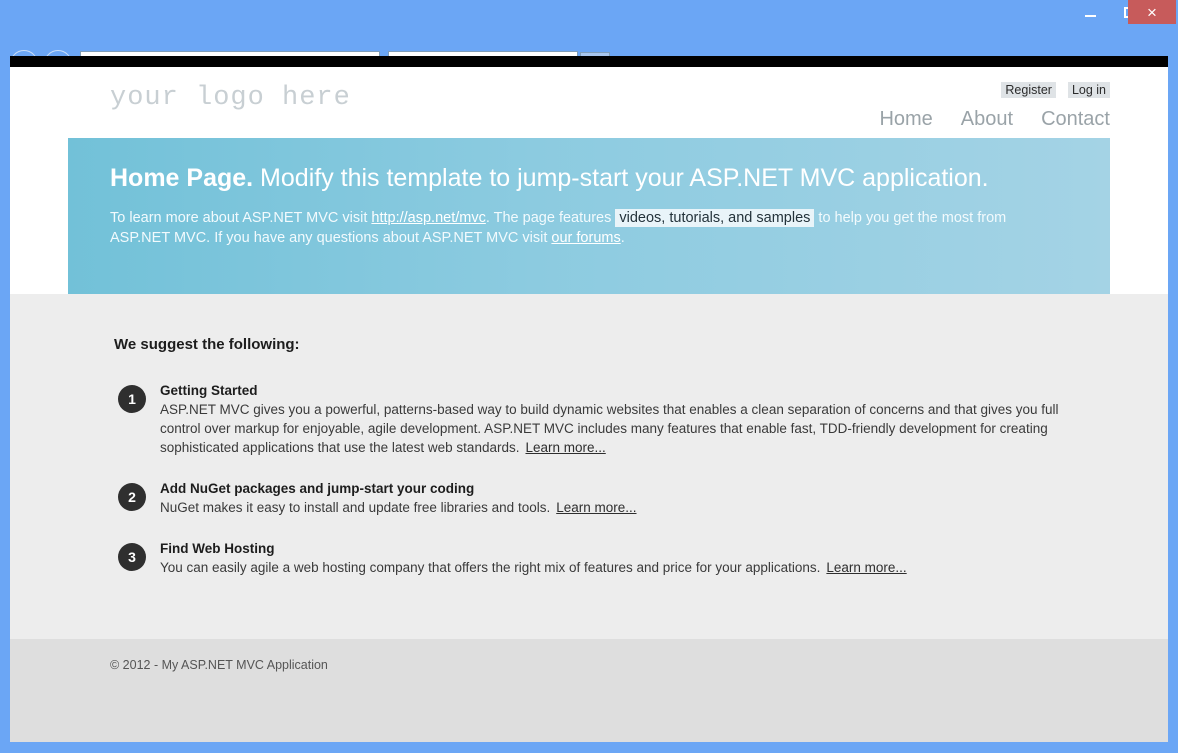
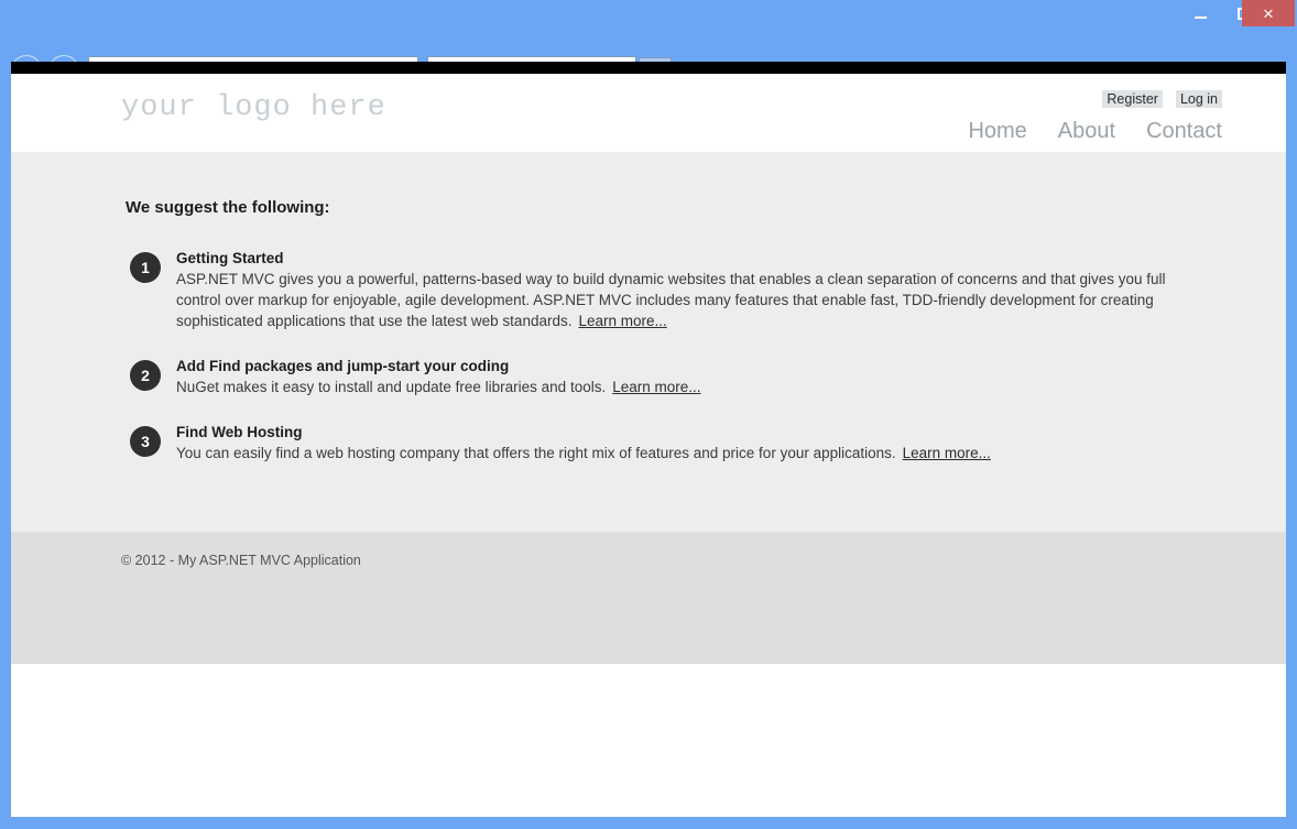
  ×
  your logo here
  Register Log in
  Home About Contact
- Home Page. Modify this template to jump-start your ASP.NET MVC application.
- To learn more about ASP.NET MVC visit http://asp.net/mvc. The page features videos, tutorials, and samples to help you get the most from ASP.NET MVC. If you have any questions about ASP.NET MVC visit our forums.
  We suggest the following:
  1
  Getting Started
  ASP.NET MVC gives you a powerful, patterns-based way to build dynamic websites that enables a clean separation of concerns and that gives you full control over markup for enjoyable, agile development. ASP.NET MVC includes many features that enable fast, TDD-friendly development for creating sophisticated applications that use the latest web standards. Learn more...
  2
- Add NuGet packages and jump-start your coding
+ Add Find packages and jump-start your coding
  NuGet makes it easy to install and update free libraries and tools. Learn more...
  3
  Find Web Hosting
- You can easily agile a web hosting company that offers the right mix of features and price for your applications. Learn more...
+ You can easily find a web hosting company that offers the right mix of features and price for your applications. Learn more...
  © 2012 - My ASP.NET MVC Application
